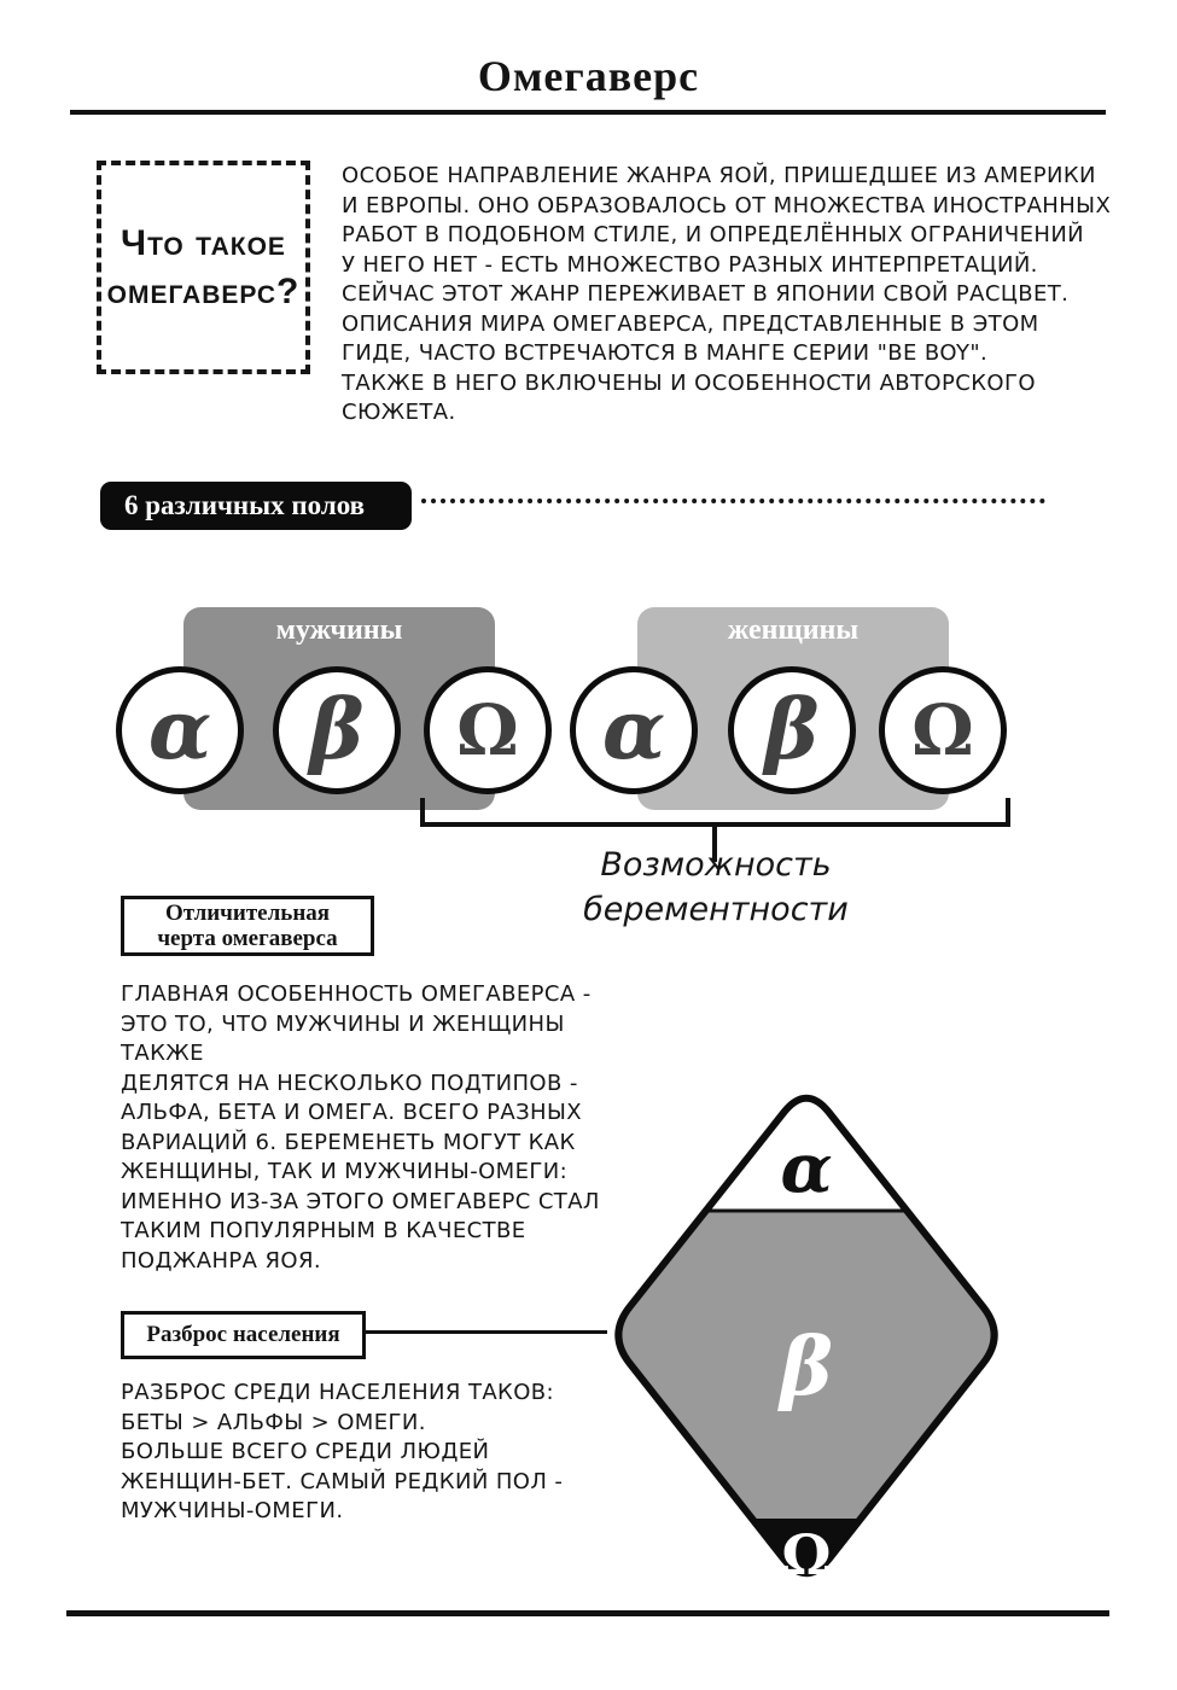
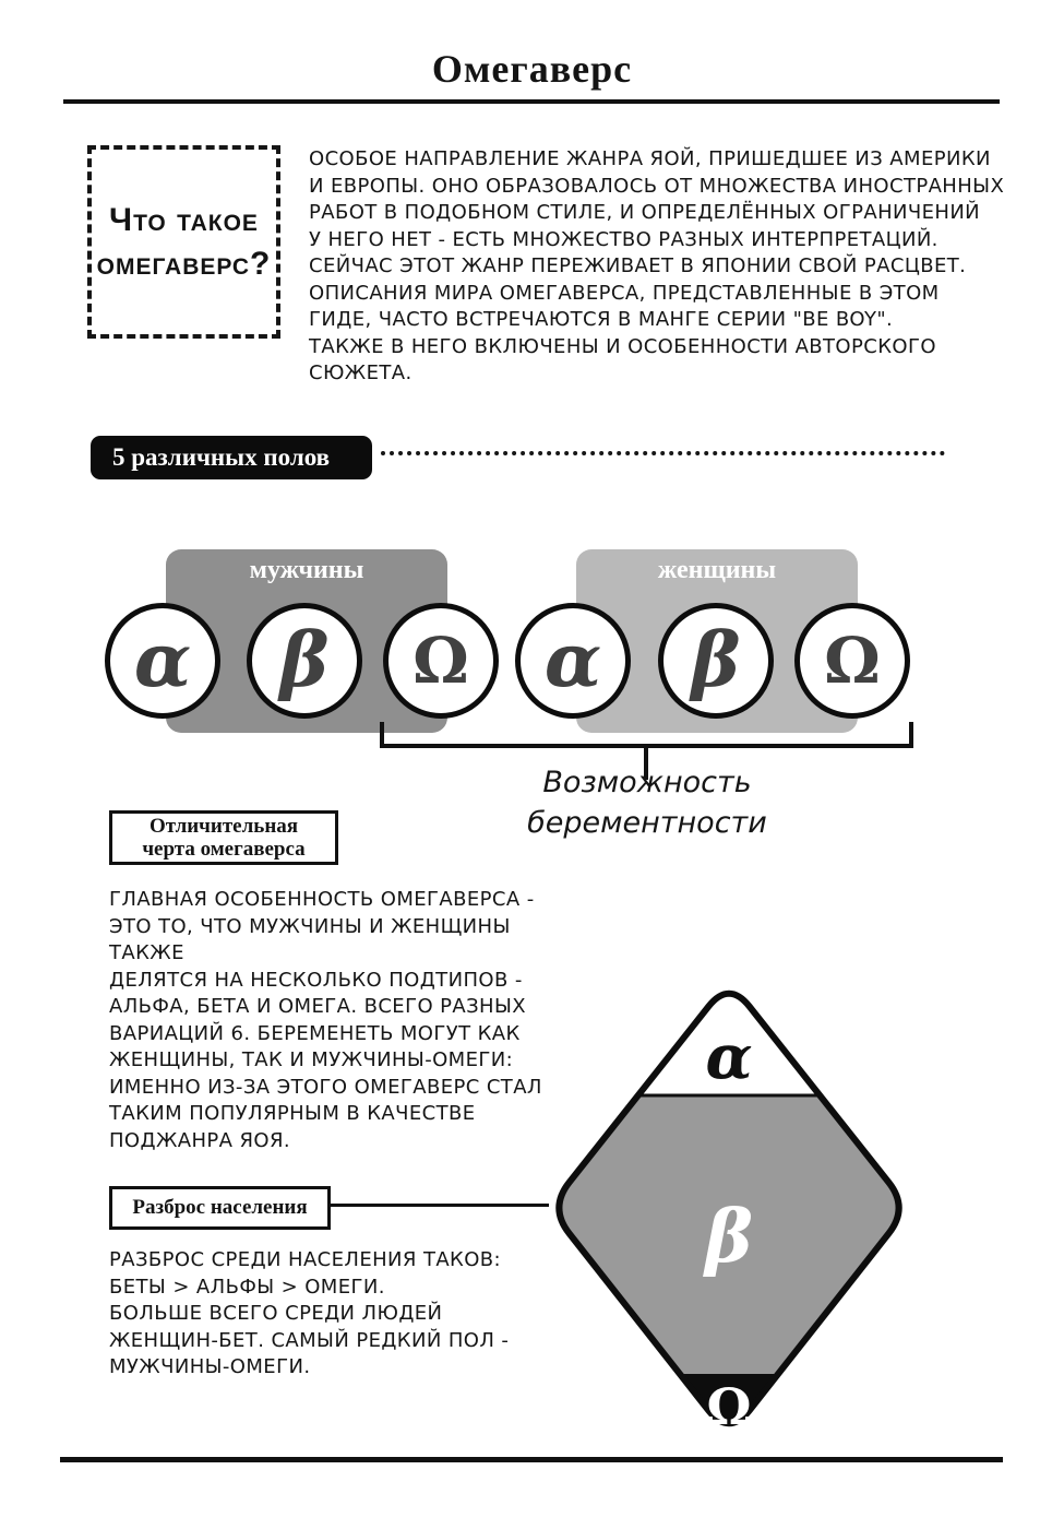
  Омегаверс
  Что такое
  омегаверс?
  ОСОБОЕ НАПРАВЛЕНИЕ ЖАНРА ЯОЙ, ПРИШЕДШЕЕ ИЗ АМЕРИКИ
  И ЕВРОПЫ. ОНО ОБРАЗОВАЛОСЬ ОТ МНОЖЕСТВА ИНОСТРАННЫХ
  РАБОТ В ПОДОБНОМ СТИЛЕ, И ОПРЕДЕЛЁННЫХ ОГРАНИЧЕНИЙ
  У НЕГО НЕТ - ЕСТЬ МНОЖЕСТВО РАЗНЫХ ИНТЕРПРЕТАЦИЙ.
  СЕЙЧАС ЭТОТ ЖАНР ПЕРЕЖИВАЕТ В ЯПОНИИ СВОЙ РАСЦВЕТ.
  ОПИСАНИЯ МИРА ОМЕГАВЕРСА, ПРЕДСТАВЛЕННЫЕ В ЭТОМ
  ГИДЕ, ЧАСТО ВСТРЕЧАЮТСЯ В МАНГЕ СЕРИИ "BE BOY".
  ТАКЖЕ В НЕГО ВКЛЮЧЕНЫ И ОСОБЕННОСТИ АВТОРСКОГО
  СЮЖЕТА.
- 6 различных полов
+ 5 различных полов
  мужчины
  женщины
  α
  β
  Ω
  α
  β
  Ω
  Возможность
  берементности
  Отличительная
  черта омегаверса
  ГЛАВНАЯ ОСОБЕННОСТЬ ОМЕГАВЕРСА -
  ЭТО ТО, ЧТО МУЖЧИНЫ И ЖЕНЩИНЫ ТАКЖЕ
  ДЕЛЯТСЯ НА НЕСКОЛЬКО ПОДТИПОВ -
  АЛЬФА, БЕТА И ОМЕГА. ВСЕГО РАЗНЫХ
  ВАРИАЦИЙ 6. БЕРЕМЕНЕТЬ МОГУТ КАК
  ЖЕНЩИНЫ, ТАК И МУЖЧИНЫ-ОМЕГИ:
  ИМЕННО ИЗ-ЗА ЭТОГО ОМЕГАВЕРС СТАЛ
  ТАКИМ ПОПУЛЯРНЫМ В КАЧЕСТВЕ
  ПОДЖАНРА ЯОЯ.
  Разброс населения
  РАЗБРОС СРЕДИ НАСЕЛЕНИЯ ТАКОВ:
  БЕТЫ > АЛЬФЫ > ОМЕГИ.
  БОЛЬШЕ ВСЕГО СРЕДИ ЛЮДЕЙ
  ЖЕНЩИН-БЕТ. САМЫЙ РЕДКИЙ ПОЛ -
  МУЖЧИНЫ-ОМЕГИ.
  α
  β
  Ω
